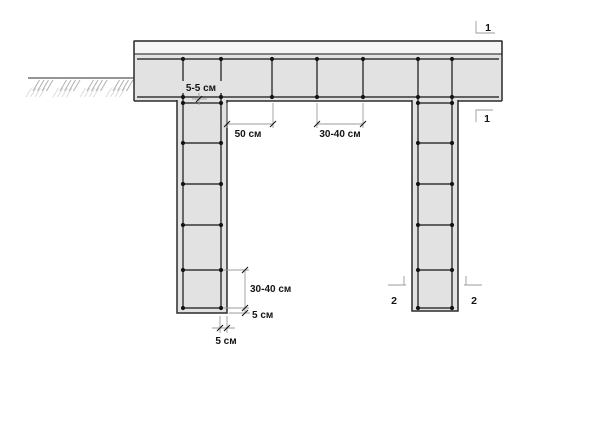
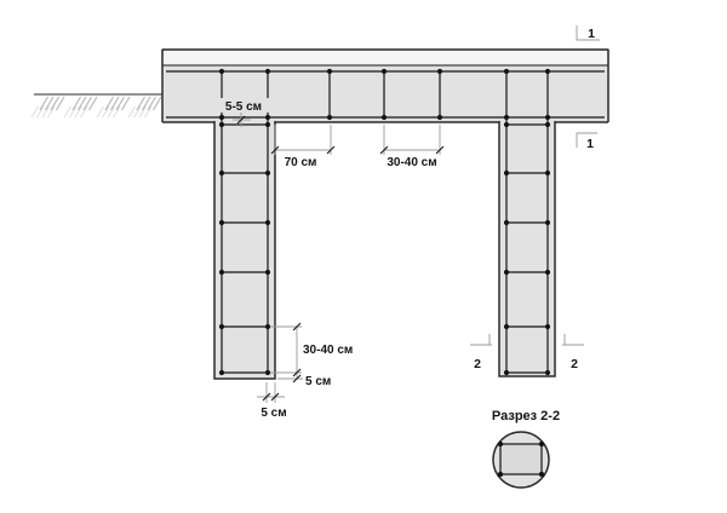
  5-5 см
- 50 см
+ 70 см
  30-40 см
  30-40 см
  5 см
  5 см
  1
  1
  2
  2
+ Разрез 2-2
